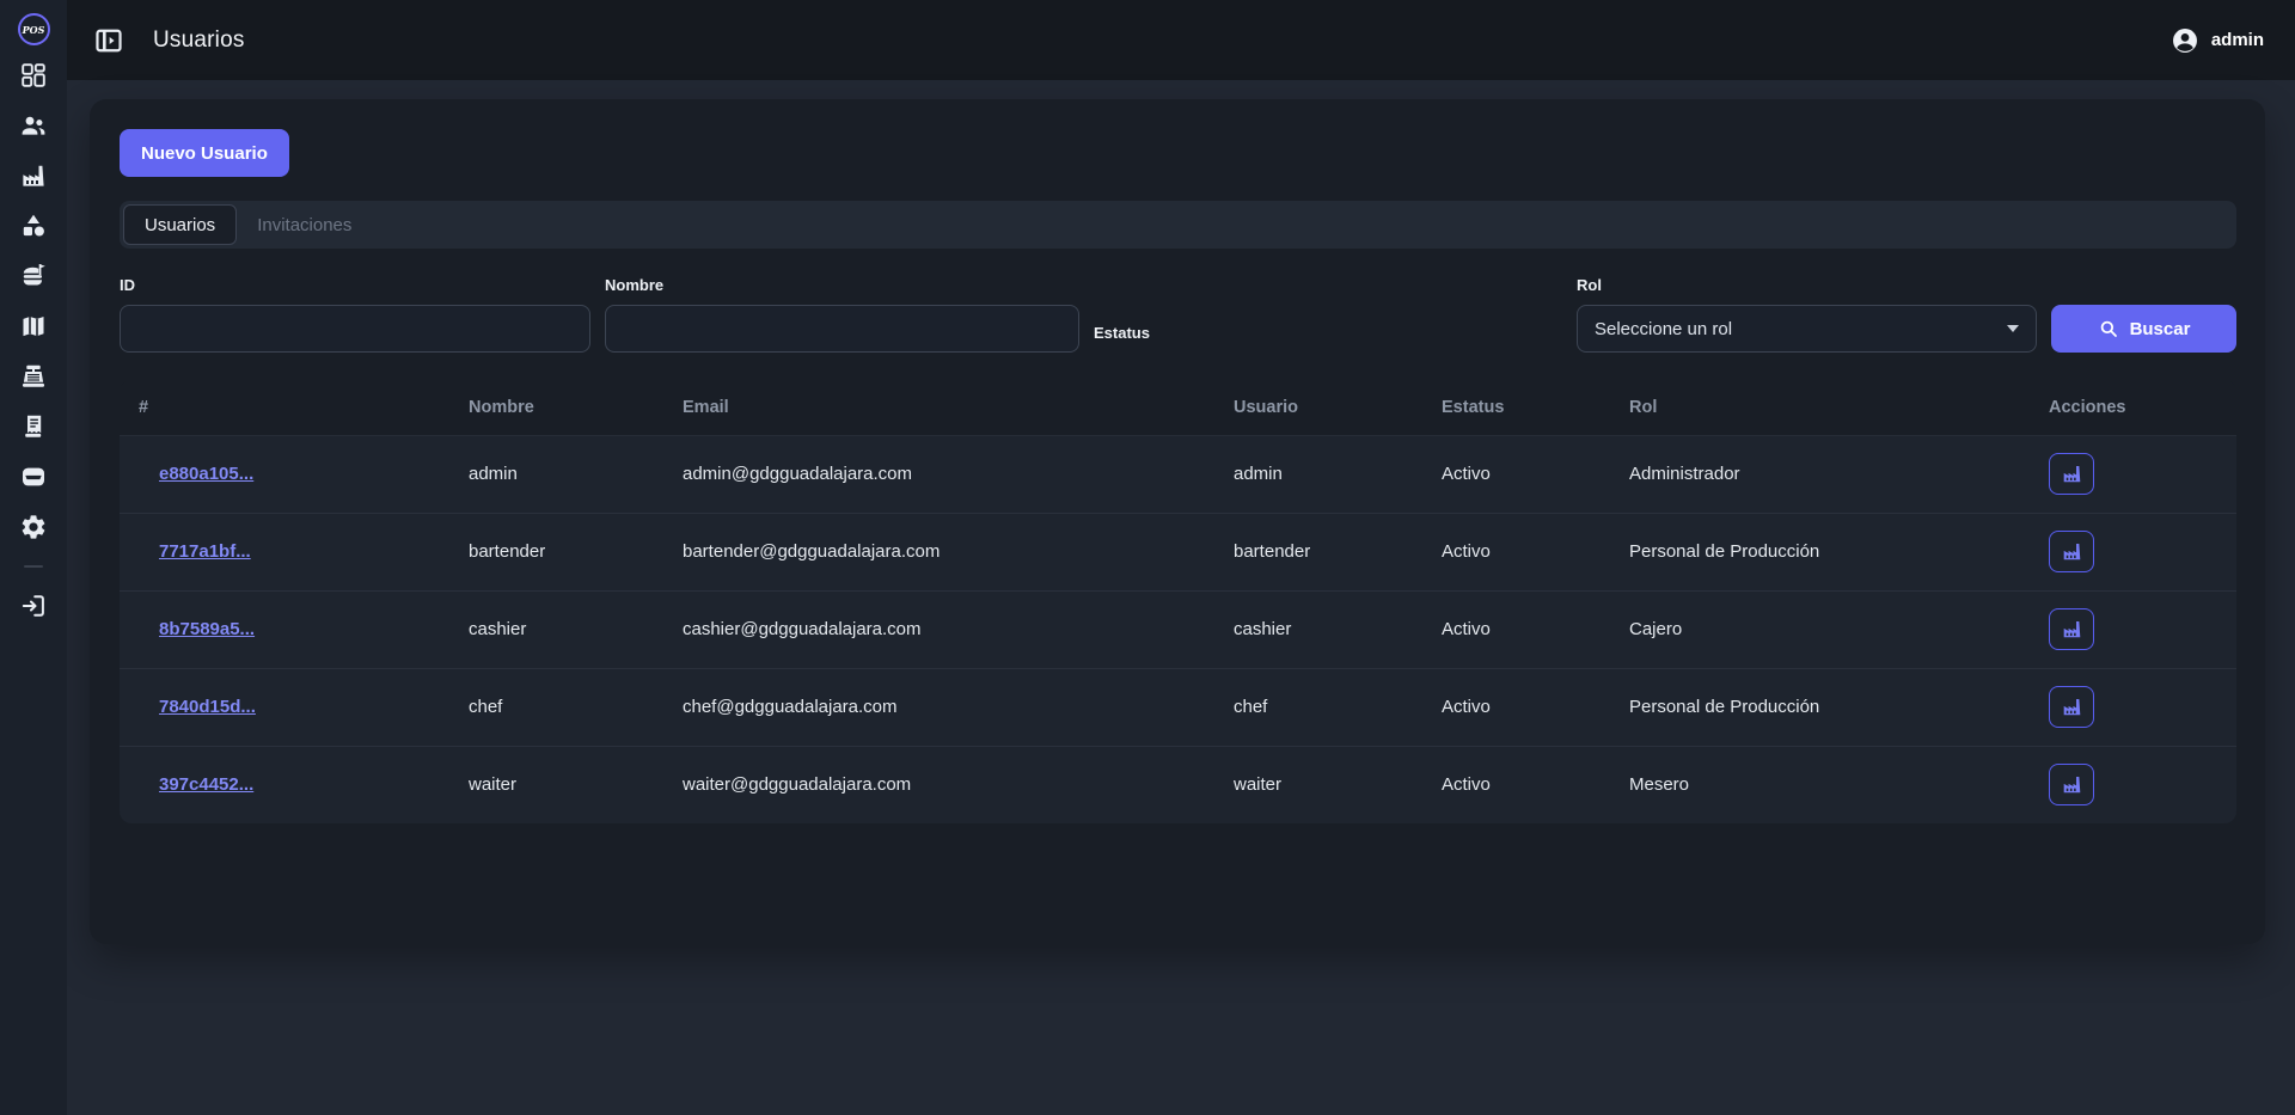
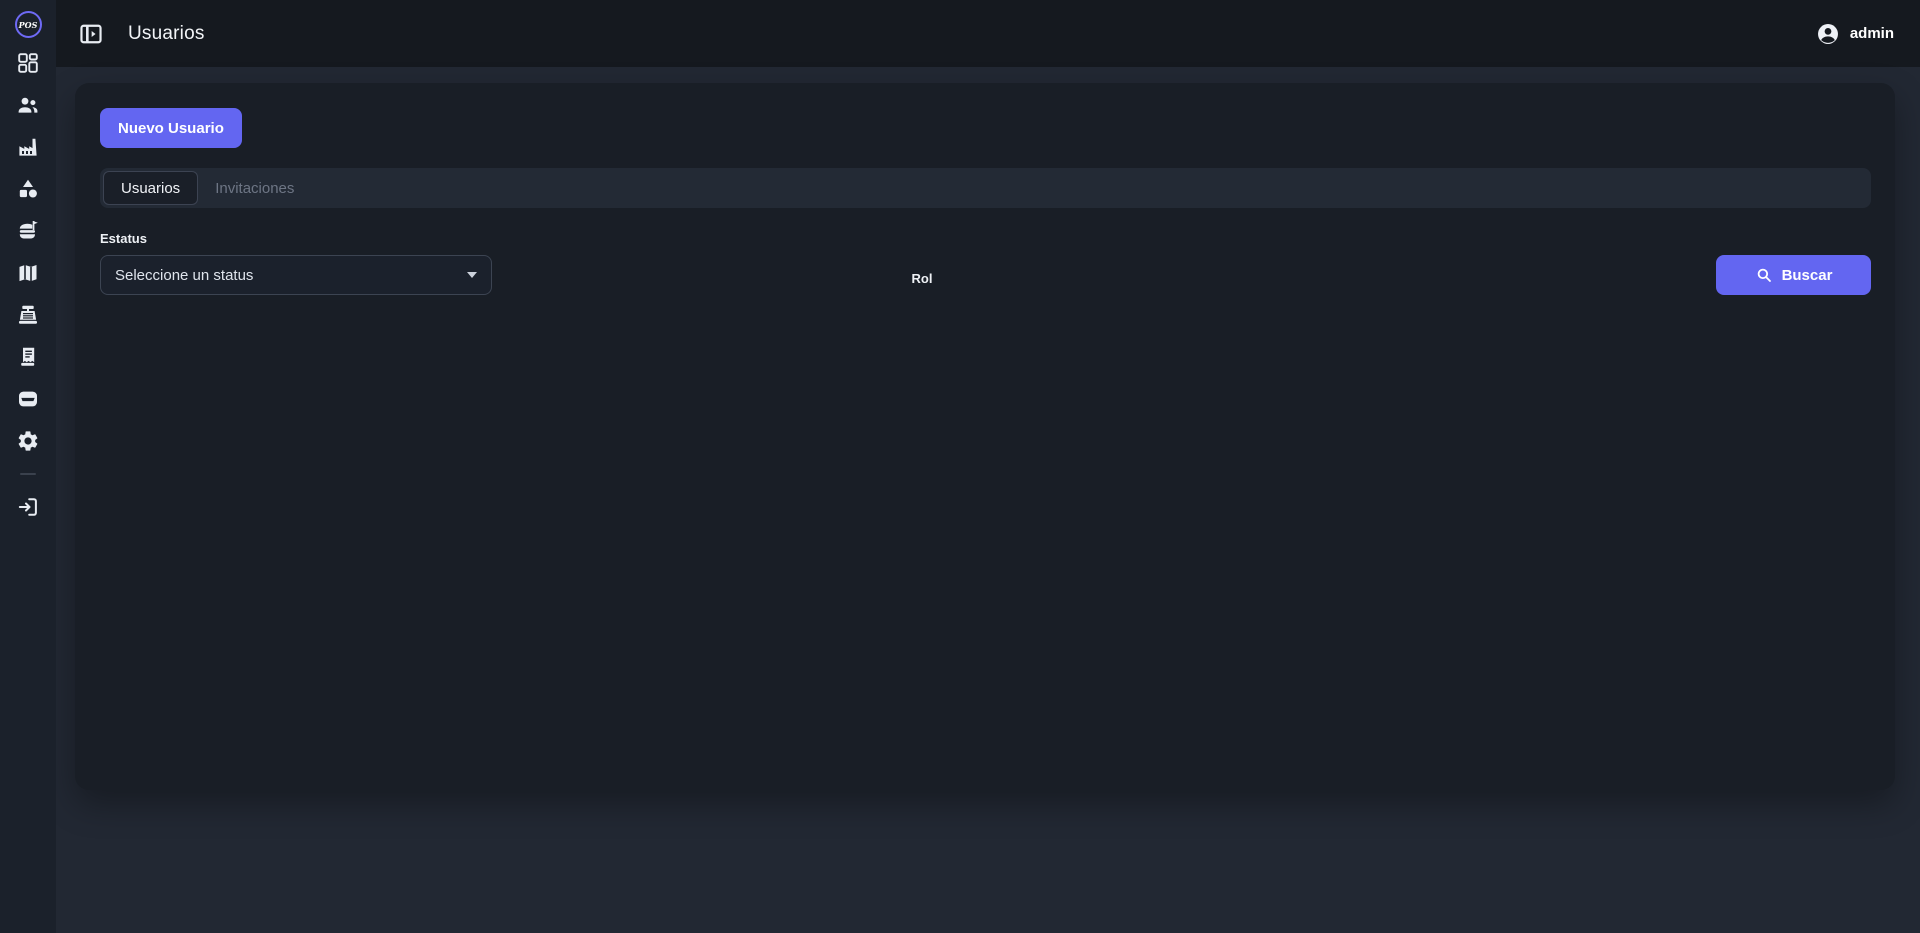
  POS
  Usuarios
  admin
  Nuevo Usuario
  Usuarios
  Invitaciones
- ID
- Nombre
  Estatus
+ Seleccione un status
  Rol
- Seleccione un rol
  Buscar
- #	Nombre	Email	Usuario	Estatus	Rol	Acciones
- e880a105...	admin	admin@gdgguadalajara.com	admin	Activo	Administrador
- 7717a1bf...	bartender	bartender@gdgguadalajara.com	bartender	Activo	Personal de Producción
- 8b7589a5...	cashier	cashier@gdgguadalajara.com	cashier	Activo	Cajero
- 7840d15d...	chef	chef@gdgguadalajara.com	chef	Activo	Personal de Producción
- 397c4452...	waiter	waiter@gdgguadalajara.com	waiter	Activo	Mesero
